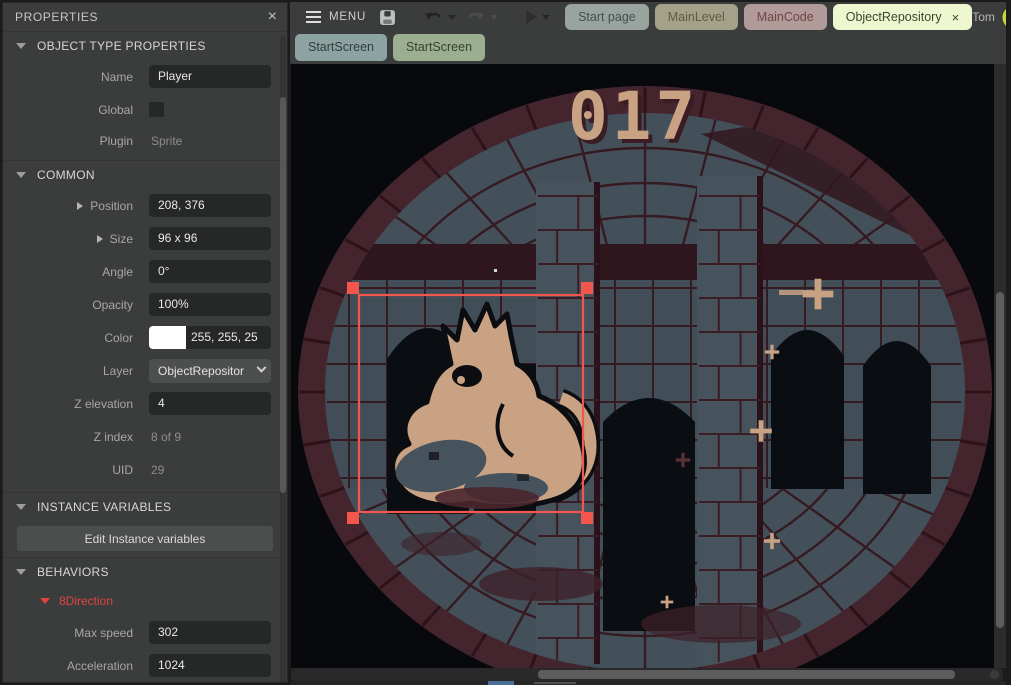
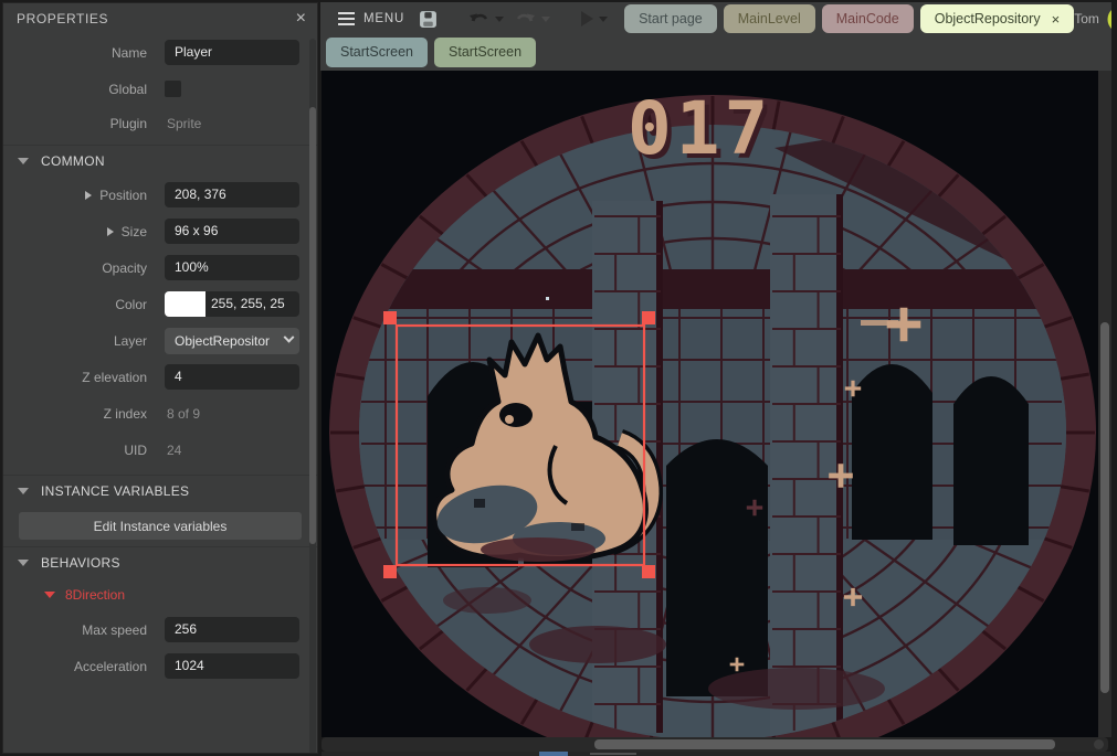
  PROPERTIES
  ×
- OBJECT TYPE PROPERTIES
  Name
  Player
  Global
  Plugin
  Sprite
  COMMON
  Position
  208, 376
  Size
  96 x 96
- Angle
- 0°
  Opacity
  100%
  Color
  255, 255, 25
  Layer
  ObjectRepositor
  Z elevation
  4
  Z index
  8 of 9
  UID
- 29
+ 24
  INSTANCE VARIABLES
  Edit Instance variables
  BEHAVIORS
  8Direction
  Max speed
- 302
+ 256
  Acceleration
  1024
  MENU
  Start page
  MainLevel
  MainCode
  ObjectRepository
  ×
  Tom
  StartScreen
  StartScreen
  017
